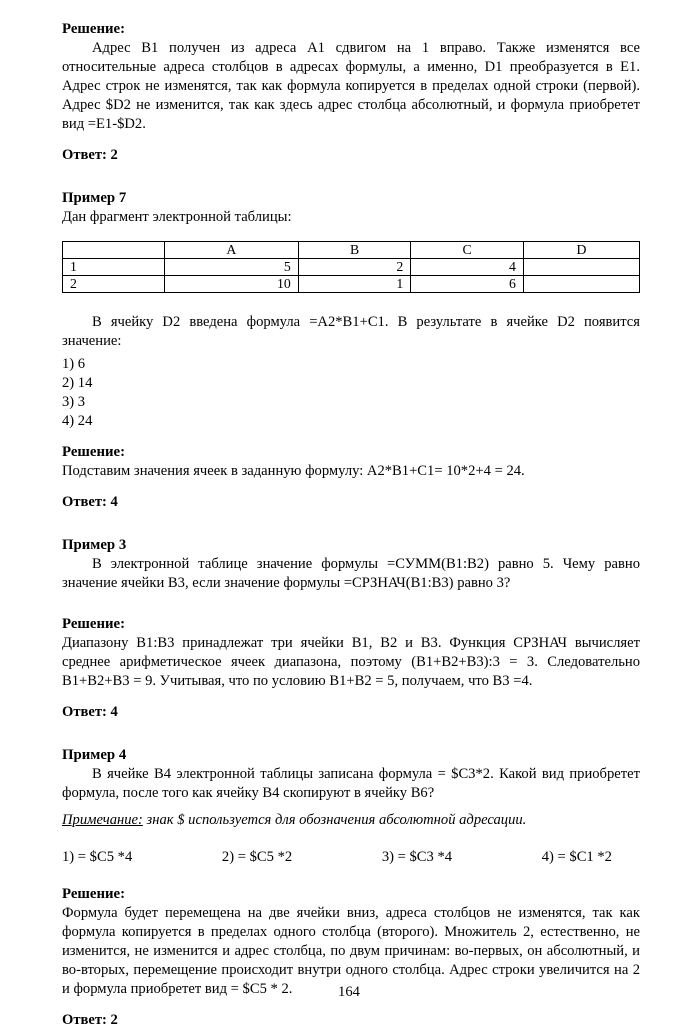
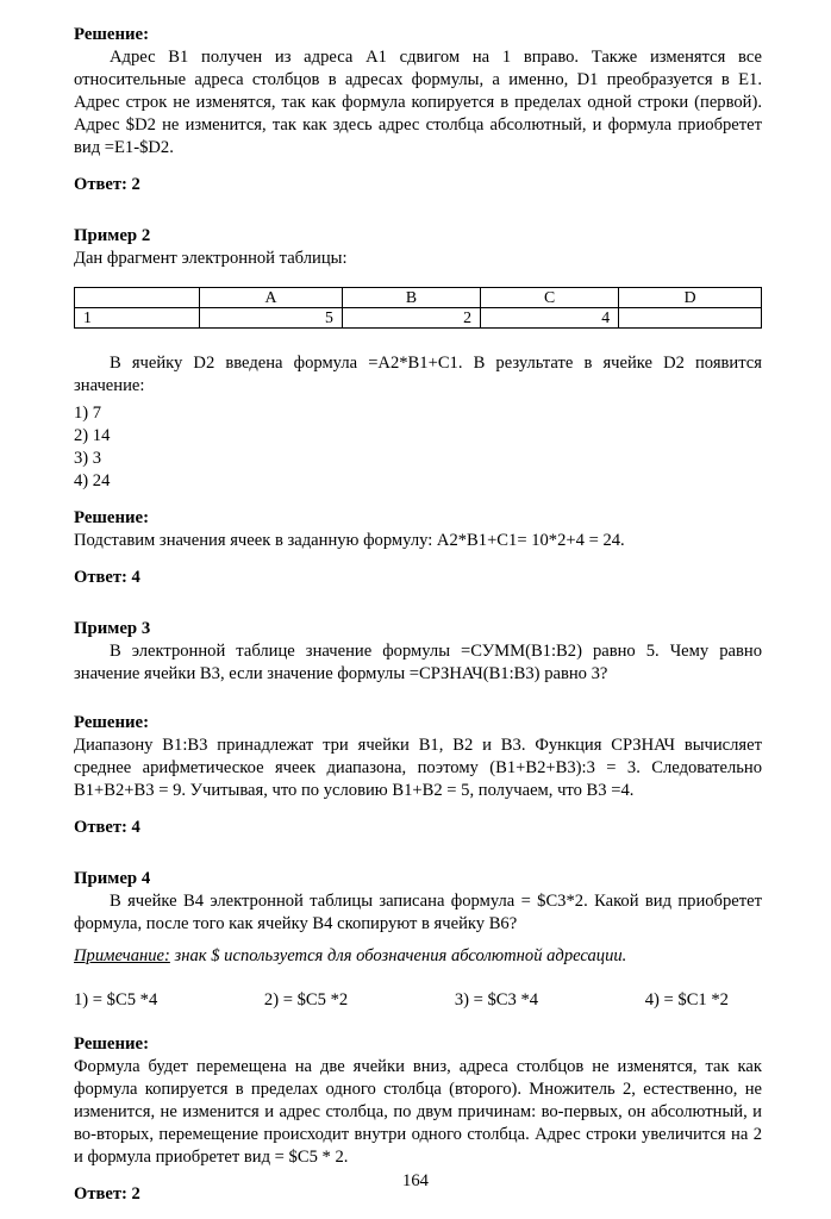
  Решение:
  Адрес В1 получен из адреса А1 сдвигом на 1 вправо. Также изменятся все относительные адреса столбцов в адресах формулы, а именно, D1 преобразуется в Е1. Адрес строк не изменятся, так как формула копируется в пределах одной строки (первой). Адрес $D2 не изменится, так как здесь адрес столбца абсолютный, и формула приобретет вид =Е1-$D2.
  Ответ: 2
- Пример 7
+ Пример 2
  Дан фрагмент электронной таблицы:
  	А	В	С	D
  1	5	2	4
- 2	10	1	6
  В ячейку D2 введена формула =А2*В1+С1. В результате в ячейке D2 появится значение:
- 1) 6
+ 1) 7
  2) 14
  3) 3
  4) 24
  Решение:
  Подставим значения ячеек в заданную формулу: А2*В1+С1= 10*2+4 = 24.
  Ответ: 4
  Пример 3
  В электронной таблице значение формулы =СУММ(В1:В2) равно 5. Чему равно значение ячейки В3, если значение формулы =СРЗНАЧ(В1:В3) равно 3?
  Решение:
  Диапазону В1:В3 принадлежат три ячейки В1, В2 и В3. Функция СРЗНАЧ вычисляет среднее арифметическое ячеек диапазона, поэтому (В1+В2+В3):3 = 3. Следовательно В1+В2+В3 = 9. Учитывая, что по условию В1+В2 = 5, получаем, что В3 =4.
  Ответ: 4
  Пример 4
  В ячейке В4 электронной таблицы записана формула = $С3*2. Какой вид приобретет формула, после того как ячейку В4 скопируют в ячейку В6?
  Примечание: знак $ используется для обозначения абсолютной адресации.
  1) = $C5 *4
  2) = $C5 *2
  3) = $C3 *4
  4) = $C1 *2
  Решение:
  Формула будет перемещена на две ячейки вниз, адреса столбцов не изменятся, так как формула копируется в пределах одного столбца (второго). Множитель 2, естественно, не изменится, не изменится и адрес столбца, по двум причинам: во-первых, он абсолютный, и во-вторых, перемещение происходит внутри одного столбца. Адрес строки увеличится на 2 и формула приобретет вид = $С5 * 2.
  Ответ: 2
  164
